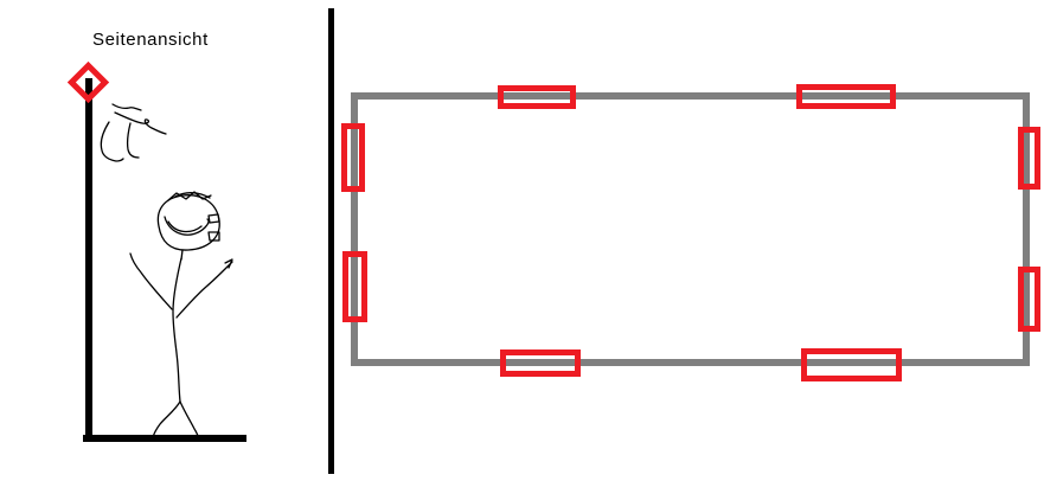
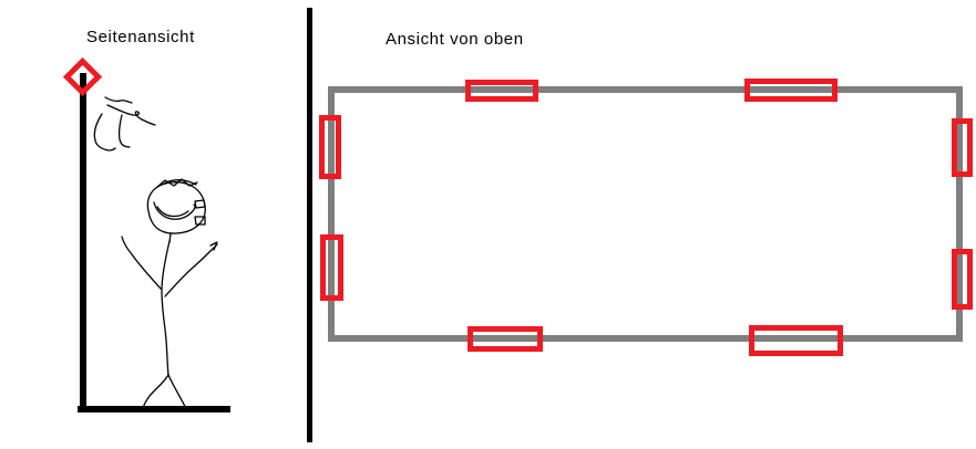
  Seitenansicht
+ Ansicht von oben
